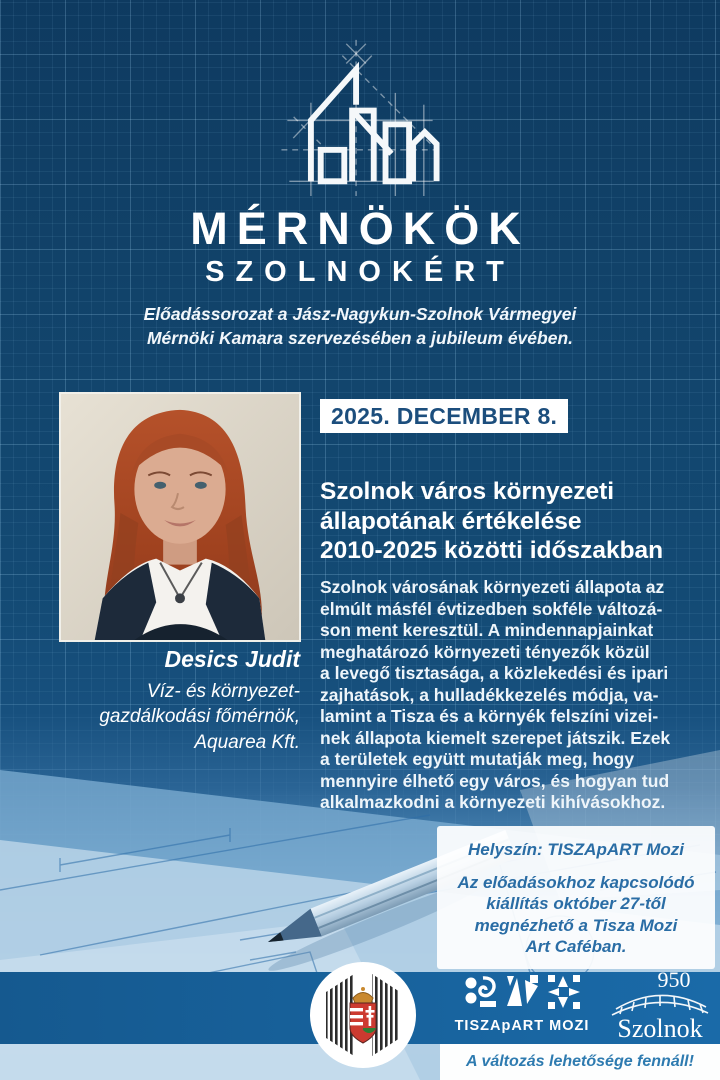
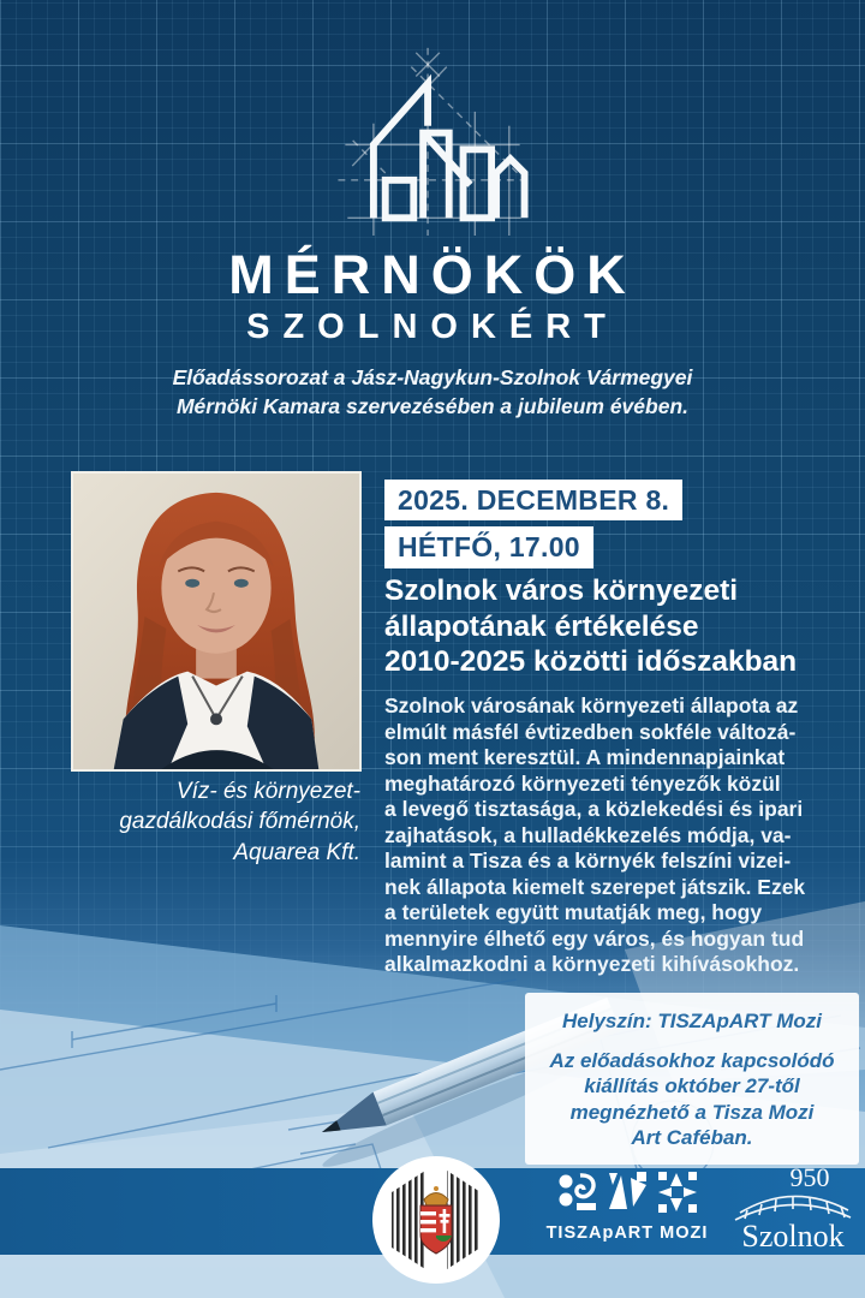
  MÉRNÖKÖK
  SZOLNOKÉRT
  Előadássorozat a Jász-Nagykun-Szolnok Vármegyei
  Mérnöki Kamara szervezésében a jubileum évében.
- Desics Judit
  Víz- és környezet-
  gazdálkodási főmérnök,
  Aquarea Kft.
  2025. DECEMBER 8.
+ HÉTFŐ, 17.00
  Szolnok város környezeti
  állapotának értékelése
  2010-2025 közötti időszakban
  Szolnok városának környezeti állapota az
  elmúlt másfél évtizedben sokféle változá-
  son ment keresztül. A mindennapjainkat
  meghatározó környezeti tényezők közül
  a levegő tisztasága, a közlekedési és ipari
  zajhatások, a hulladékkezelés módja, va-
  lamint a Tisza és a környék felszíni vizei-
  nek állapota kiemelt szerepet játszik. Ezek
  a területek együtt mutatják meg, hogy
  mennyire élhető egy város, és hogyan tud
  alkalmazkodni a környezeti kihívásokhoz.
  Helyszín: TISZApART Mozi
  Az előadásokhoz kapcsolódó
  kiállítás október 27-től
  megnézhető a Tisza Mozi
  Art Caféban.
  TISZApART MOZI
  950
  Szolnok
- A változás lehetősége fennáll!
